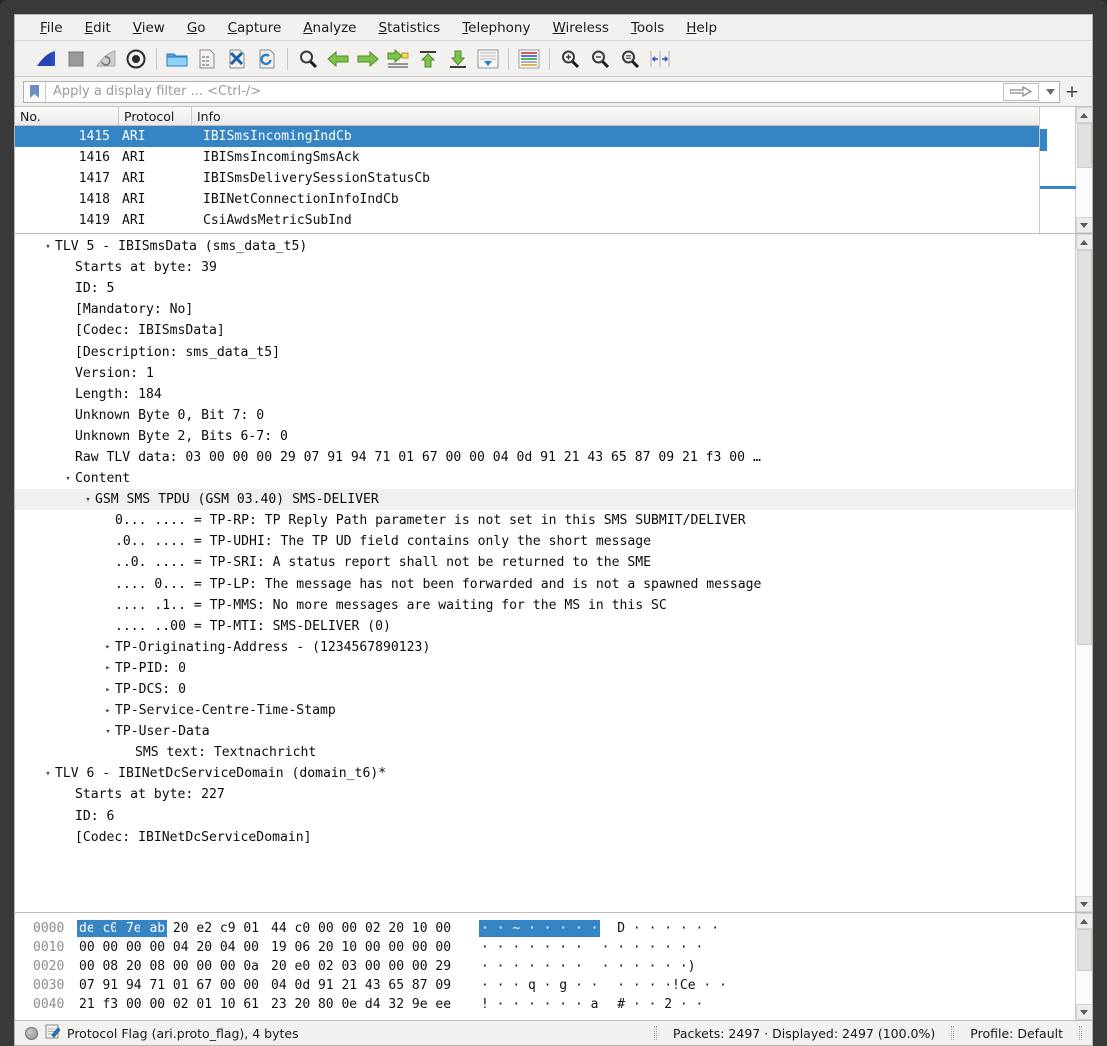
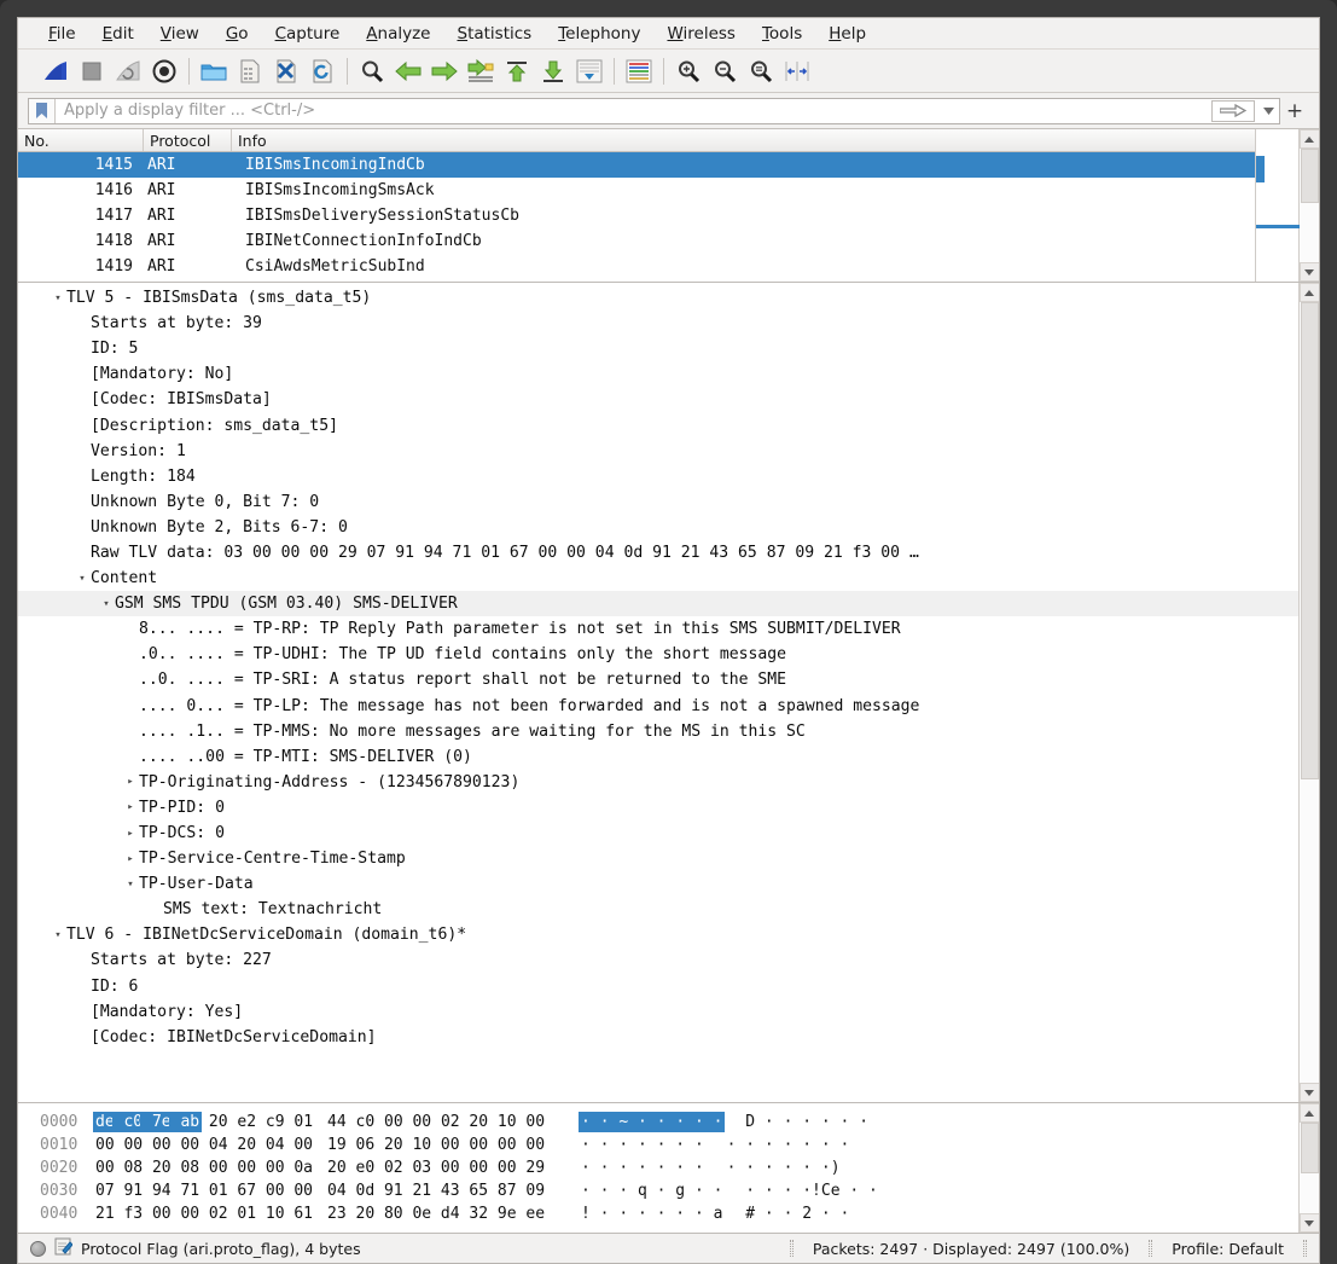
  File
  Edit
  View
  Go
  Capture
  Analyze
  Statistics
  Telephony
  Wireless
  Tools
  Help
  Apply a display filter ... <Ctrl-/>
  +
  No.
  Protocol
  Info
  1415
  ARI
  IBISmsIncomingIndCb
  1416
  ARI
  IBISmsIncomingSmsAck
  1417
  ARI
  IBISmsDeliverySessionStatusCb
  1418
  ARI
  IBINetConnectionInfoIndCb
  1419
  ARI
  CsiAwdsMetricSubInd
  ▾
  TLV 5 - IBISmsData (sms_data_t5)
  Starts at byte: 39
  ID: 5
  [Mandatory: No]
  [Codec: IBISmsData]
  [Description: sms_data_t5]
  Version: 1
  Length: 184
  Unknown Byte 0, Bit 7: 0
  Unknown Byte 2, Bits 6-7: 0
  Raw TLV data: 03 00 00 00 29 07 91 94 71 01 67 00 00 04 0d 91 21 43 65 87 09 21 f3 00 …
  ▾
  Content
  ▾
  GSM SMS TPDU (GSM 03.40) SMS-DELIVER
- 0... .... = TP-RP: TP Reply Path parameter is not set in this SMS SUBMIT/DELIVER
+ 8... .... = TP-RP: TP Reply Path parameter is not set in this SMS SUBMIT/DELIVER
  .0.. .... = TP-UDHI: The TP UD field contains only the short message
  ..0. .... = TP-SRI: A status report shall not be returned to the SME
  .... 0... = TP-LP: The message has not been forwarded and is not a spawned message
  .... .1.. = TP-MMS: No more messages are waiting for the MS in this SC
  .... ..00 = TP-MTI: SMS-DELIVER (0)
  ▸
  TP-Originating-Address - (1234567890123)
  ▸
  TP-PID: 0
  ▸
  TP-DCS: 0
  ▸
  TP-Service-Centre-Time-Stamp
  ▾
  TP-User-Data
  SMS text: Textnachricht
  ▾
  TLV 6 - IBINetDcServiceDomain (domain_t6)*
  Starts at byte: 227
  ID: 6
+ [Mandatory: Yes]
  [Codec: IBINetDcServiceDomain]
  0000
  de c0 7e ab 20 e2 c9 01 44 c0 00 00 02 20 10 00
  · · ~ · · · · · D · · · · · ·
  0010
  00 00 00 00 04 20 04 00 19 06 20 10 00 00 00 00
  · · · · · · · · · · · · · ·
  0020
  00 08 20 08 00 00 00 0a 20 e0 02 03 00 00 00 29
  · · · · · · · · · · · · ·)
  0030
  07 91 94 71 01 67 00 00 04 0d 91 21 43 65 87 09
  · · · q · g · · · · · ·!Ce · ·
  0040
  21 f3 00 00 02 01 10 61 23 20 80 0e d4 32 9e ee
  ! · · · · · · a # · · 2 · ·
  Protocol Flag (ari.proto_flag), 4 bytes
  Packets: 2497 · Displayed: 2497 (100.0%)
  Profile: Default
